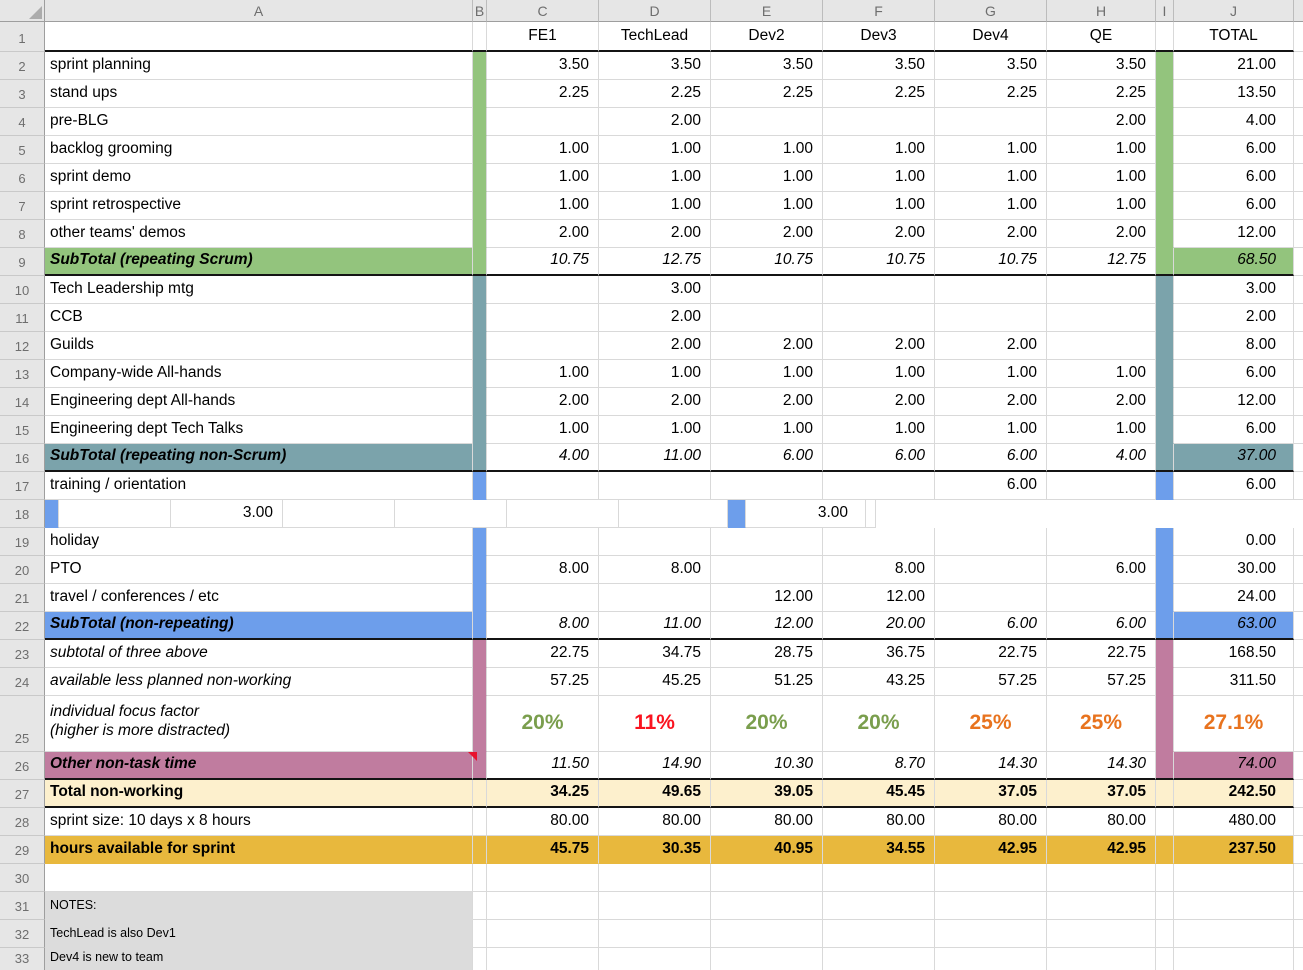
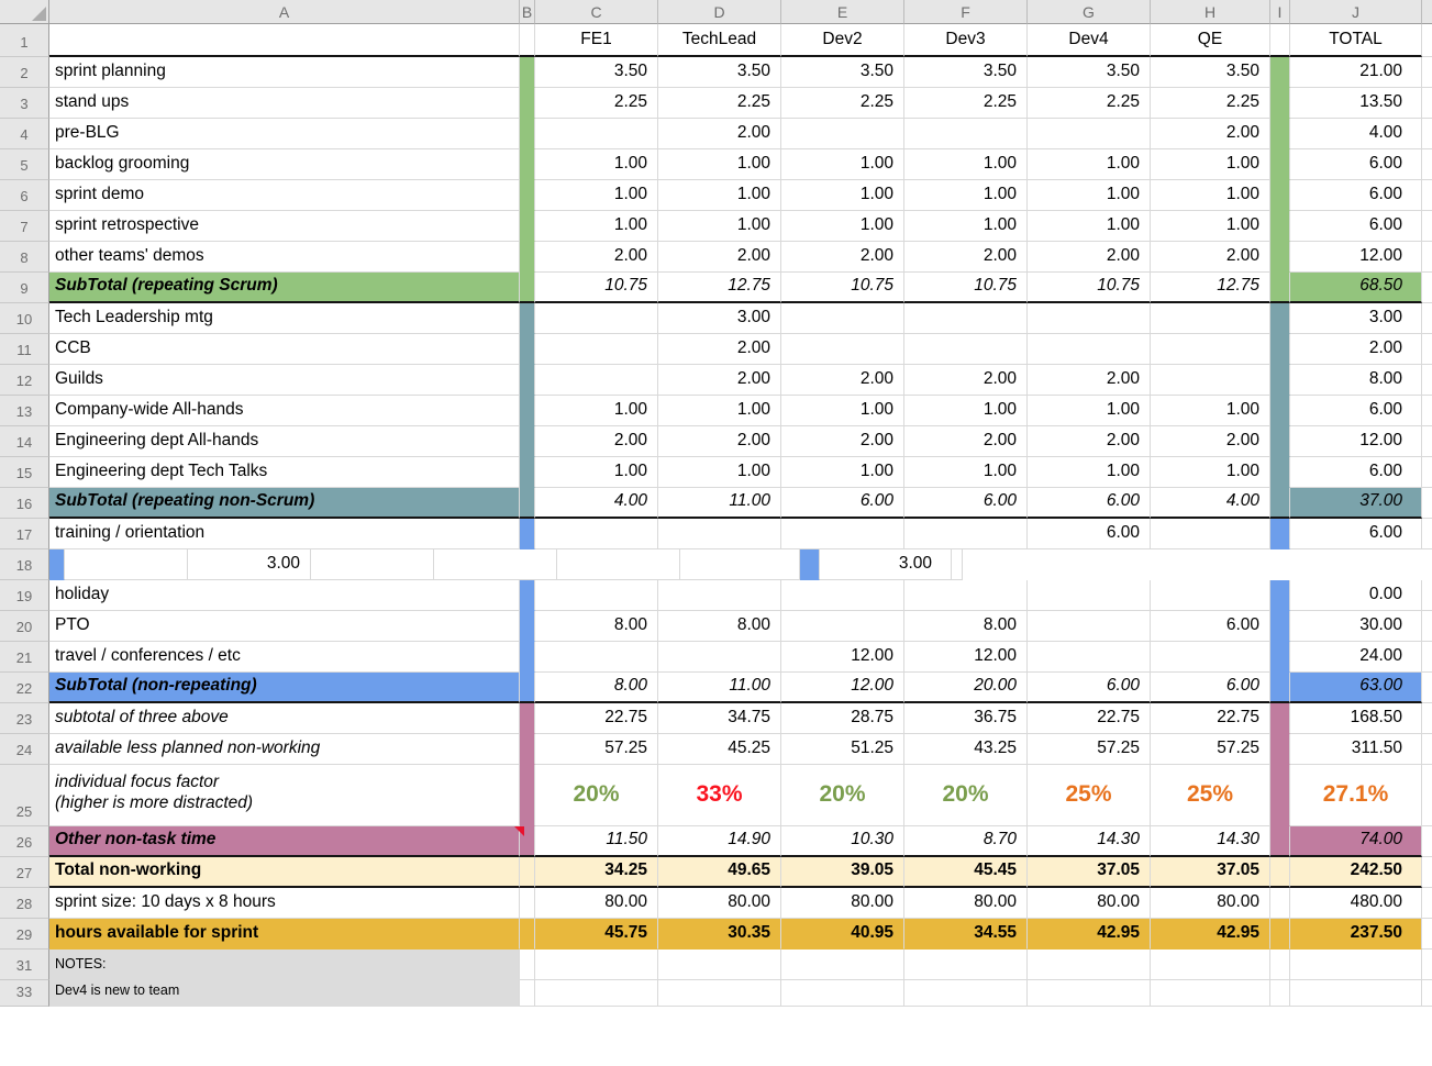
  A
  B
  C
  D
  E
  F
  G
  H
  I
  J
  1
  FE1
  TechLead
  Dev2
  Dev3
  Dev4
  QE
  TOTAL
  2
  sprint planning
  3.50
  3.50
  3.50
  3.50
  3.50
  3.50
  21.00
  3
  stand ups
  2.25
  2.25
  2.25
  2.25
  2.25
  2.25
  13.50
  4
  pre-BLG
  2.00
  2.00
  4.00
  5
  backlog grooming
  1.00
  1.00
  1.00
  1.00
  1.00
  1.00
  6.00
  6
  sprint demo
  1.00
  1.00
  1.00
  1.00
  1.00
  1.00
  6.00
  7
  sprint retrospective
  1.00
  1.00
  1.00
  1.00
  1.00
  1.00
  6.00
  8
  other teams' demos
  2.00
  2.00
  2.00
  2.00
  2.00
  2.00
  12.00
  9
  SubTotal (repeating Scrum)
  10.75
  12.75
  10.75
  10.75
  10.75
  12.75
  68.50
  10
  Tech Leadership mtg
  3.00
  3.00
  11
  CCB
  2.00
  2.00
  12
  Guilds
  2.00
  2.00
  2.00
  2.00
  8.00
  13
  Company-wide All-hands
  1.00
  1.00
  1.00
  1.00
  1.00
  1.00
  6.00
  14
  Engineering dept All-hands
  2.00
  2.00
  2.00
  2.00
  2.00
  2.00
  12.00
  15
  Engineering dept Tech Talks
  1.00
  1.00
  1.00
  1.00
  1.00
  1.00
  6.00
  16
  SubTotal (repeating non-Scrum)
  4.00
  11.00
  6.00
  6.00
  6.00
  4.00
  37.00
  17
  training / orientation
  6.00
  6.00
  18
  3.00
  3.00
  19
  holiday
  0.00
  20
  PTO
  8.00
  8.00
  8.00
  6.00
  30.00
  21
  travel / conferences / etc
  12.00
  12.00
  24.00
  22
  SubTotal (non-repeating)
  8.00
  11.00
  12.00
  20.00
  6.00
  6.00
  63.00
  23
  subtotal of three above
  22.75
  34.75
  28.75
  36.75
  22.75
  22.75
  168.50
  24
  available less planned non-working
  57.25
  45.25
  51.25
  43.25
  57.25
  57.25
  311.50
  25
  individual focus factor
  (higher is more distracted)
  20%
- 11%
+ 33%
  20%
  20%
  25%
  25%
  27.1%
  26
  Other non-task time
  11.50
  14.90
  10.30
  8.70
  14.30
  14.30
  74.00
  27
  Total non-working
  34.25
  49.65
  39.05
  45.45
  37.05
  37.05
  242.50
  28
  sprint size: 10 days x 8 hours
  80.00
  80.00
  80.00
  80.00
  80.00
  80.00
  480.00
  29
  hours available for sprint
  45.75
  30.35
  40.95
  34.55
  42.95
  42.95
  237.50
- 30
  31
  NOTES:
- 32
- TechLead is also Dev1
  33
  Dev4 is new to team
